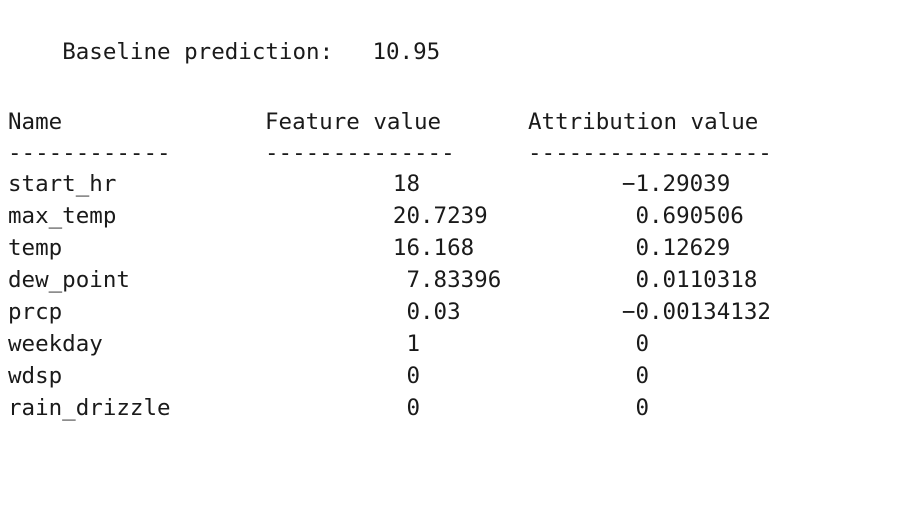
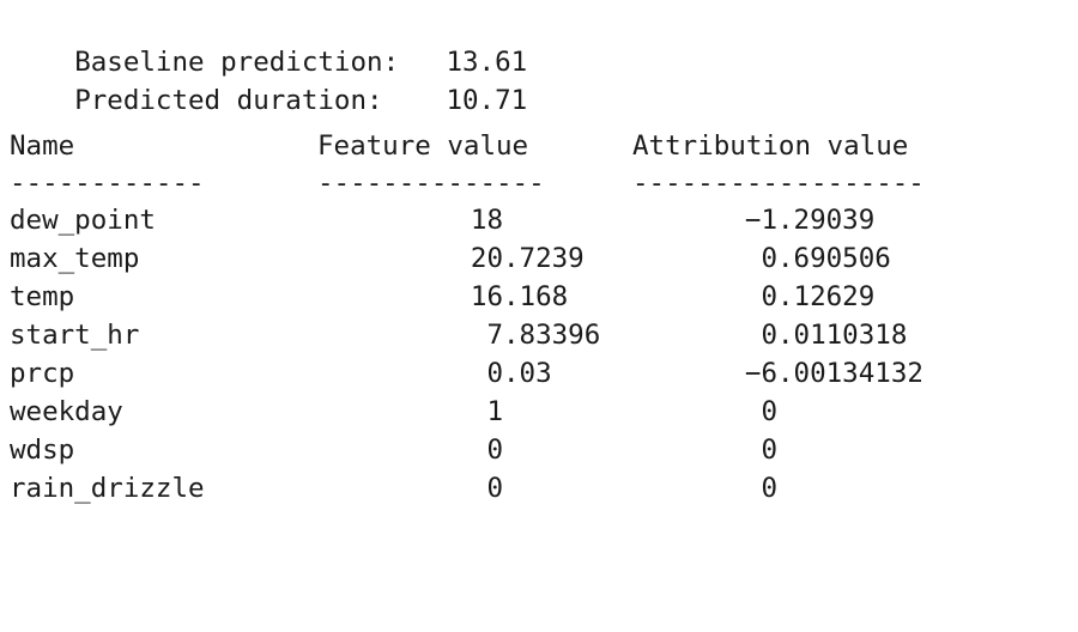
- Baseline prediction: 10.95
+ Baseline prediction: 13.61
+ Predicted duration: 10.71
  Name
  Feature value
  Attribution value
  ------------
  --------------
  ------------------
- start_hr
+ dew_point
  18
  −1
  .29039
  max_temp
  20
  .7239
  0
  .690506
  temp
  16
  .168
  0
  .12629
- dew_point
+ start_hr
  7
  .83396
  0
  .0110318
  prcp
  0
  .03
- −0
+ −6
  .00134132
  weekday
  1
  0
  wdsp
  0
  0
  rain_drizzle
  0
  0
